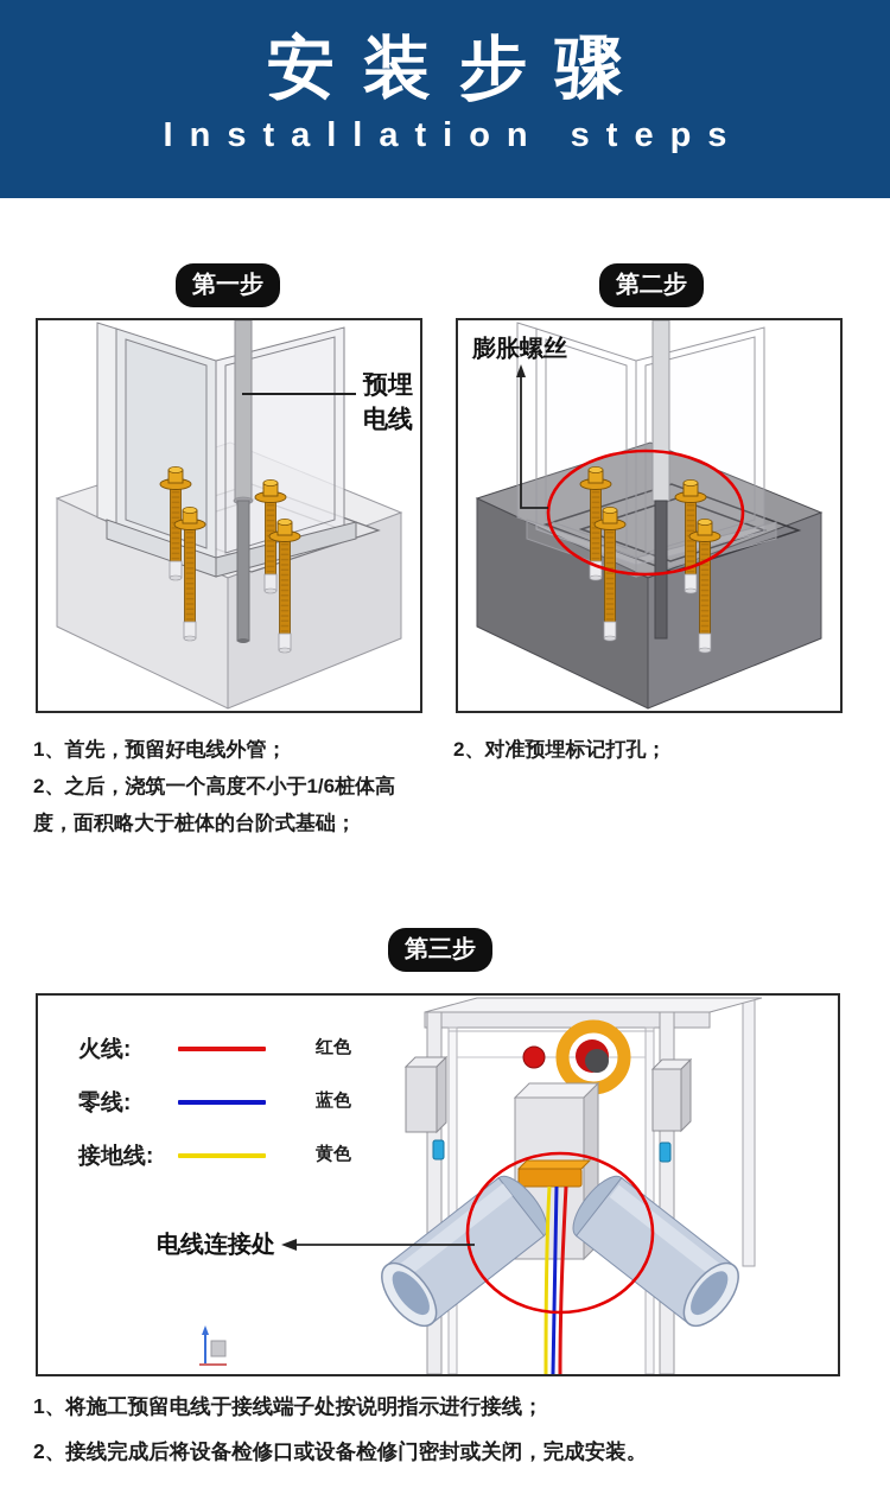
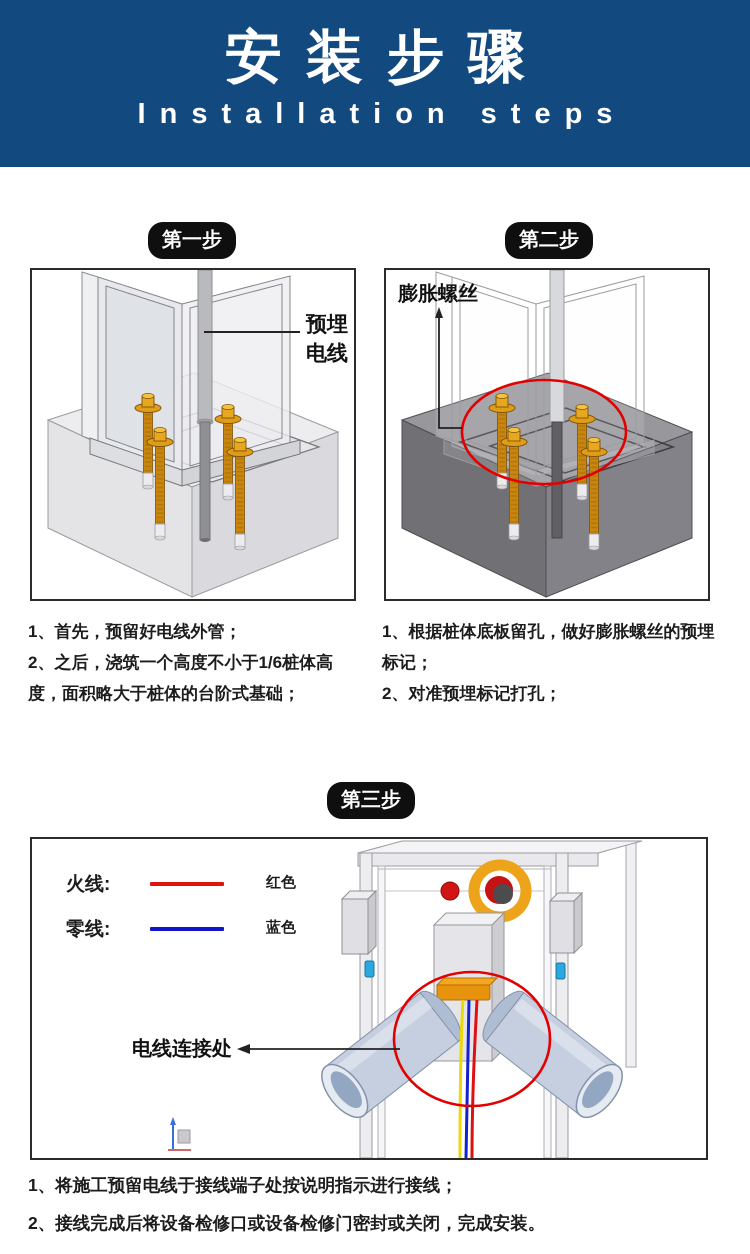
  安装步骤
  Installation steps
  第一步
  第二步
  第三步
  预埋电线
  膨胀螺丝
  1、首先，预留好电线外管；
  2、之后，浇筑一个高度不小于1/6桩体高度，面积略大于桩体的台阶式基础；
+ 1、根据桩体底板留孔，做好膨胀螺丝的预埋标记；
  2、对准预埋标记打孔；
  火线:
  红色
  零线:
  蓝色
- 接地线:
- 黄色
  电线连接处
  1、将施工预留电线于接线端子处按说明指示进行接线；
  2、接线完成后将设备检修口或设备检修门密封或关闭，完成安装。
